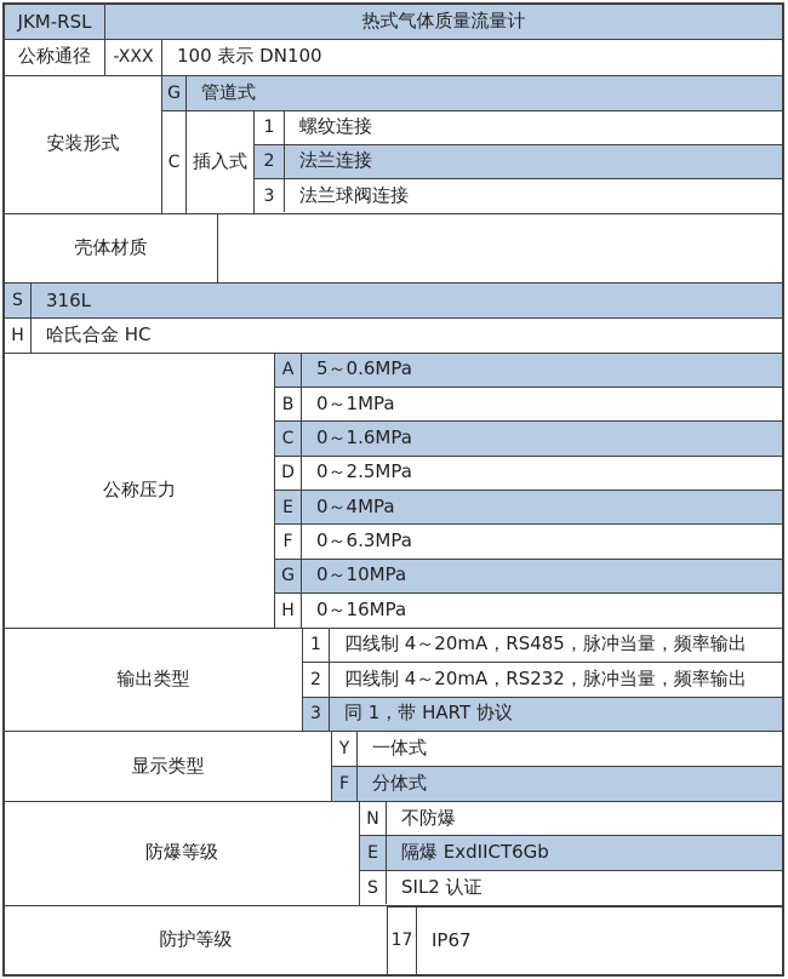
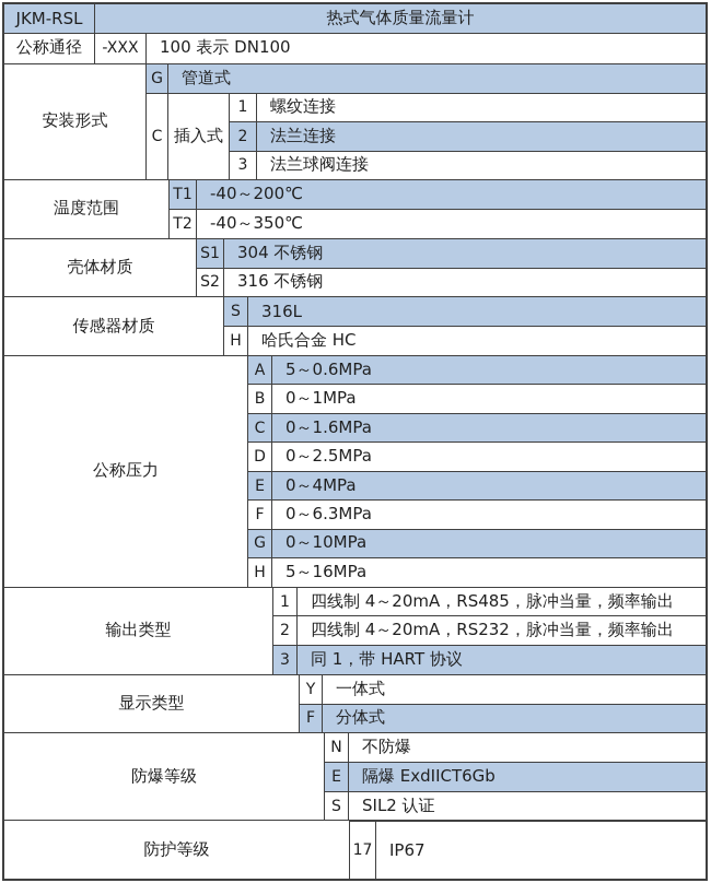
  JKM-RSL
  热式气体质量流量计
  公称通径
  -XXX
  100 表示 DN100
  安装形式
  G
  管道式
  C
  插入式
  1
  螺纹连接
  2
  法兰连接
  3
  法兰球阀连接
+ 温度范围
+ T1
+ -40～200℃
+ T2
+ -40～350℃
  壳体材质
+ S1
+ 304 不锈钢
+ S2
+ 316 不锈钢
+ 传感器材质
  S
  316L
  H
  哈氏合金 HC
  公称压力
  A
  5～0.6MPa
  B
  0～1MPa
  C
  0～1.6MPa
  D
  0～2.5MPa
  E
  0～4MPa
  F
  0～6.3MPa
  G
  0～10MPa
  H
- 0～16MPa
+ 5～16MPa
  输出类型
  1
  四线制 4～20mA，RS485，脉冲当量，频率输出
  2
  四线制 4～20mA，RS232，脉冲当量，频率输出
  3
  同 1，带 HART 协议
  显示类型
  Y
  一体式
  F
  分体式
  防爆等级
  N
  不防爆
  E
  隔爆 ExdIICT6Gb
  S
  SIL2 认证
  防护等级
  17
  IP67
